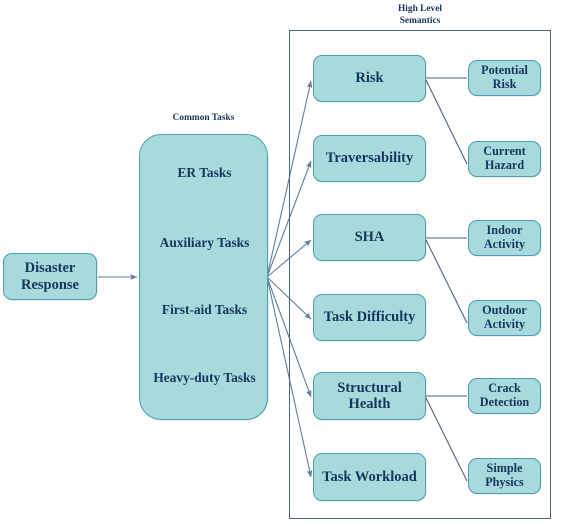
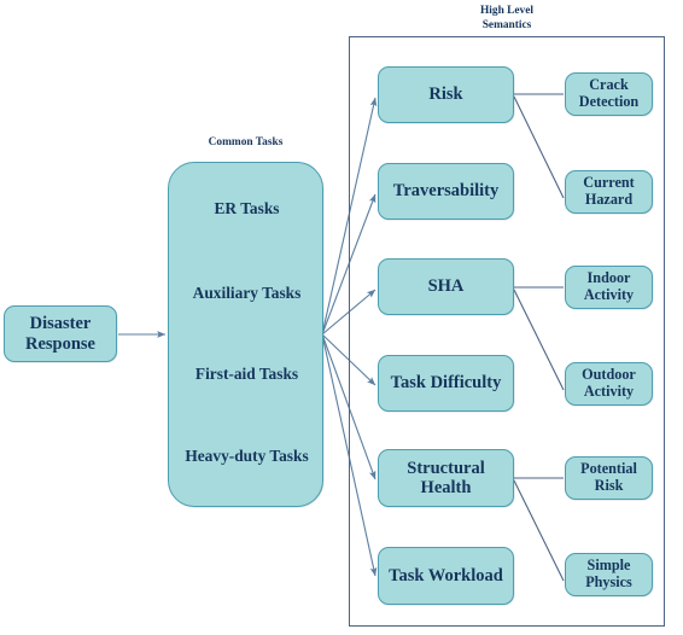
  Disaster Response
  Common Tasks
  ER Tasks
  Auxiliary Tasks
  First-aid Tasks
  Heavy-duty Tasks
  High Level
  Semantics
  Risk
  Traversability
  SHA
  Task Difficulty
  Structural Health
  Task Workload
- Potential Risk
+ Crack Detection
  Current Hazard
  Indoor Activity
  Outdoor Activity
- Crack Detection
+ Potential Risk
  Simple Physics
